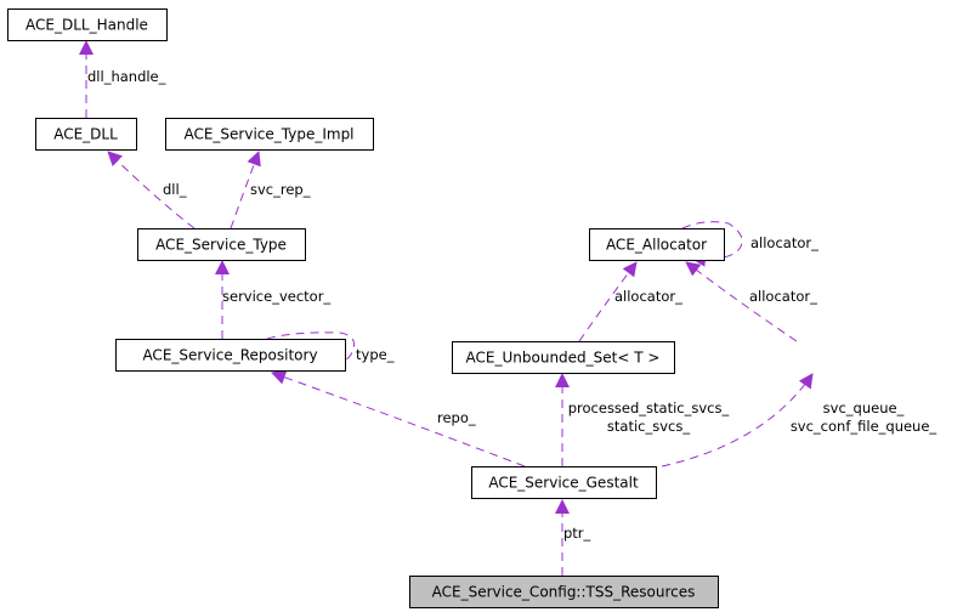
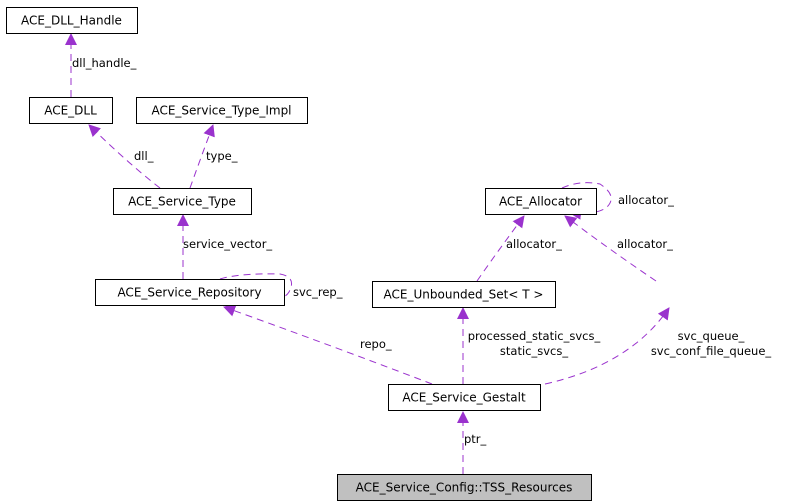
  dll_handle_
  dll_
- svc_rep_
+ type_
  service_vector_
- type_
+ svc_rep_
  allocator_
  allocator_
  allocator_
  repo_
  processed_static_svcs_
  static_svcs_
  svc_queue_
  svc_conf_file_queue_
  ptr_
  ACE_DLL_Handle
  ACE_DLL
  ACE_Service_Type_Impl
  ACE_Service_Type
  ACE_Allocator
  ACE_Service_Repository
  ACE_Unbounded_Set< T >
  ACE_Service_Gestalt
  ACE_Service_Config::TSS_Resources
